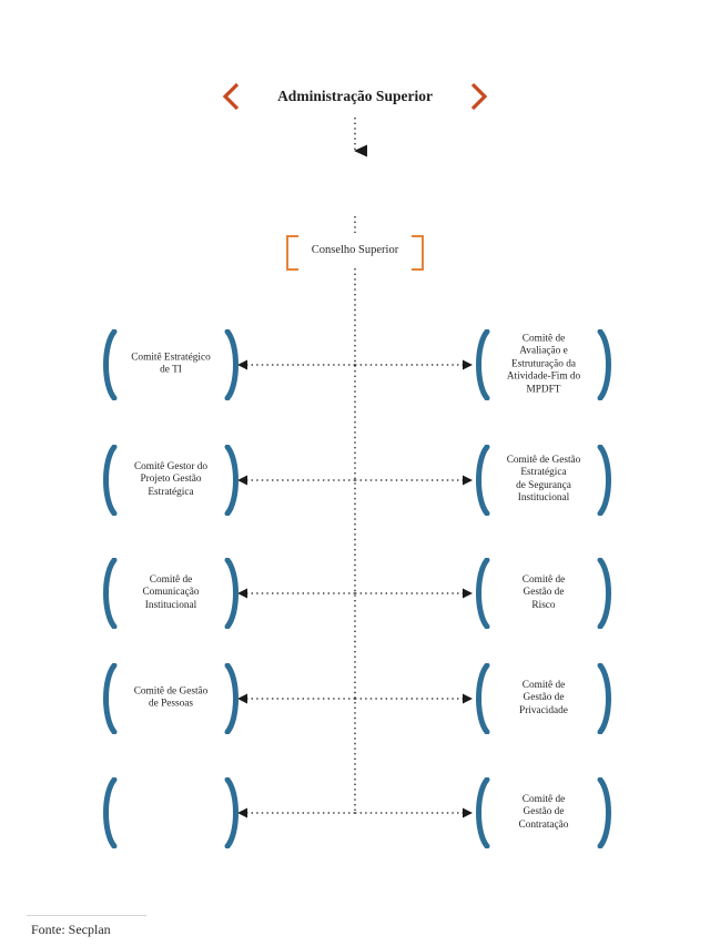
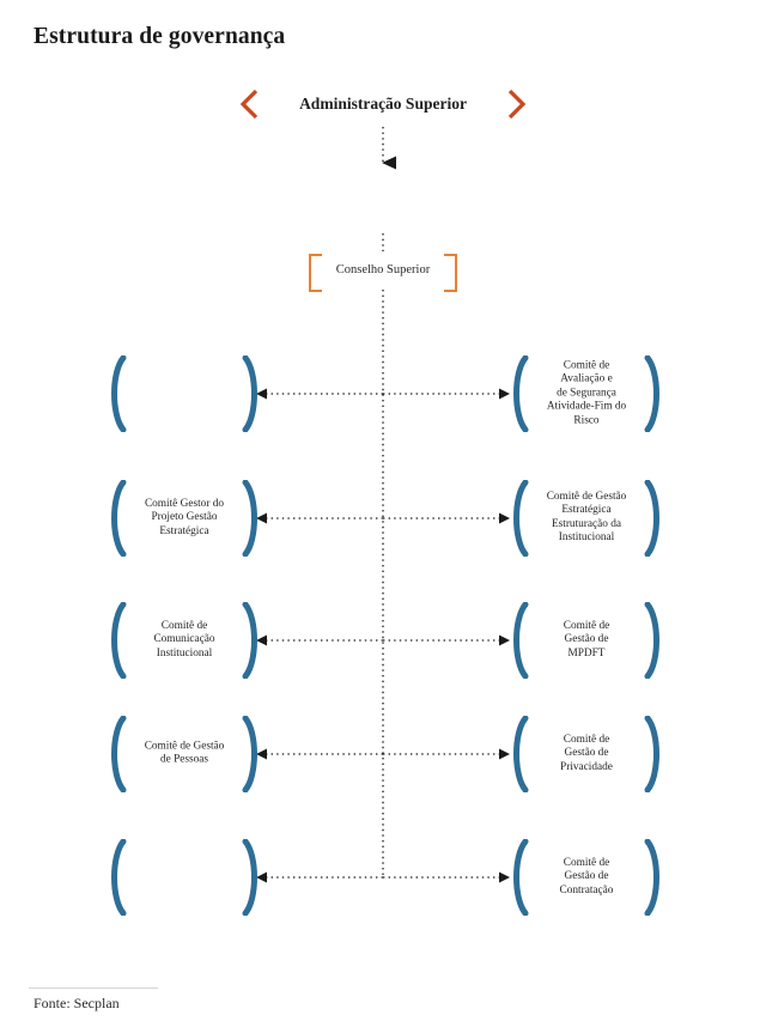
+ Estrutura de governança
  Administração Superior
  Conselho Superior
- Comitê Estratégico
- de TI
  Comitê de
  Avaliação e
- Estruturação da
+ de Segurança
  Atividade-Fim do
- MPDFT
+ Risco
  Comitê Gestor do
  Projeto Gestão
  Estratégica
  Comitê de Gestão
  Estratégica
- de Segurança
+ Estruturação da
  Institucional
  Comitê de
  Comunicação
  Institucional
  Comitê de
  Gestão de
- Risco
+ MPDFT
  Comitê de Gestão
  de Pessoas
  Comitê de
  Gestão de
  Privacidade
  Comitê de
  Gestão de
  Contratação
  Fonte: Secplan
